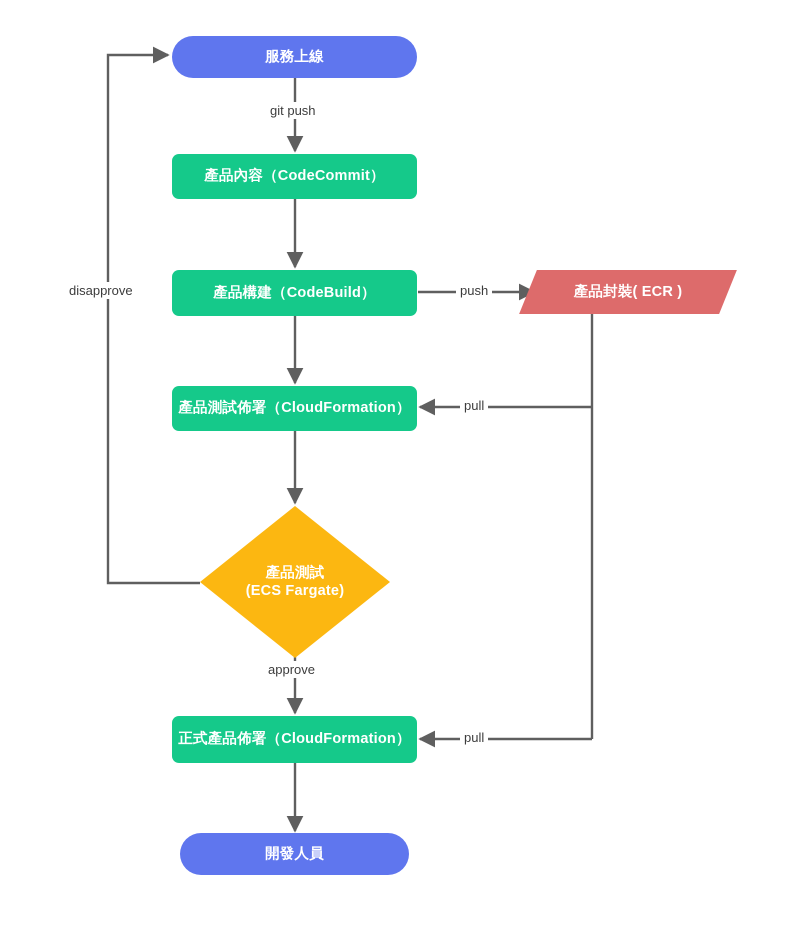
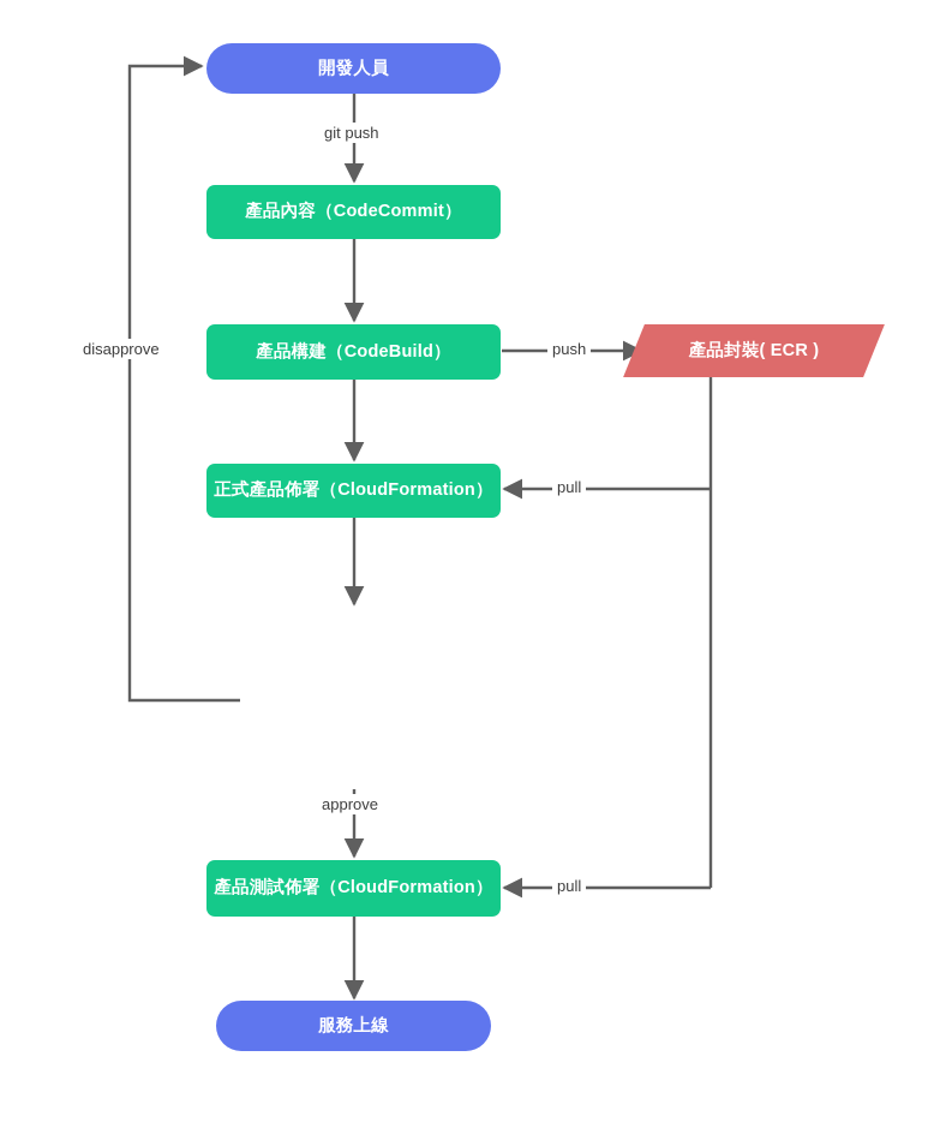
- 服務上線
+ 開發人員
  產品內容（CodeCommit）
  產品構建（CodeBuild）
  產品封裝( ECR )
- 產品測試佈署（CloudFormation）
+ 正式產品佈署（CloudFormation）
- 產品測試
- (ECS Fargate)
- 正式產品佈署（CloudFormation）
+ 產品測試佈署（CloudFormation）
- 開發人員
+ 服務上線
  git push
  push
  pull
  pull
  disapprove
  approve
